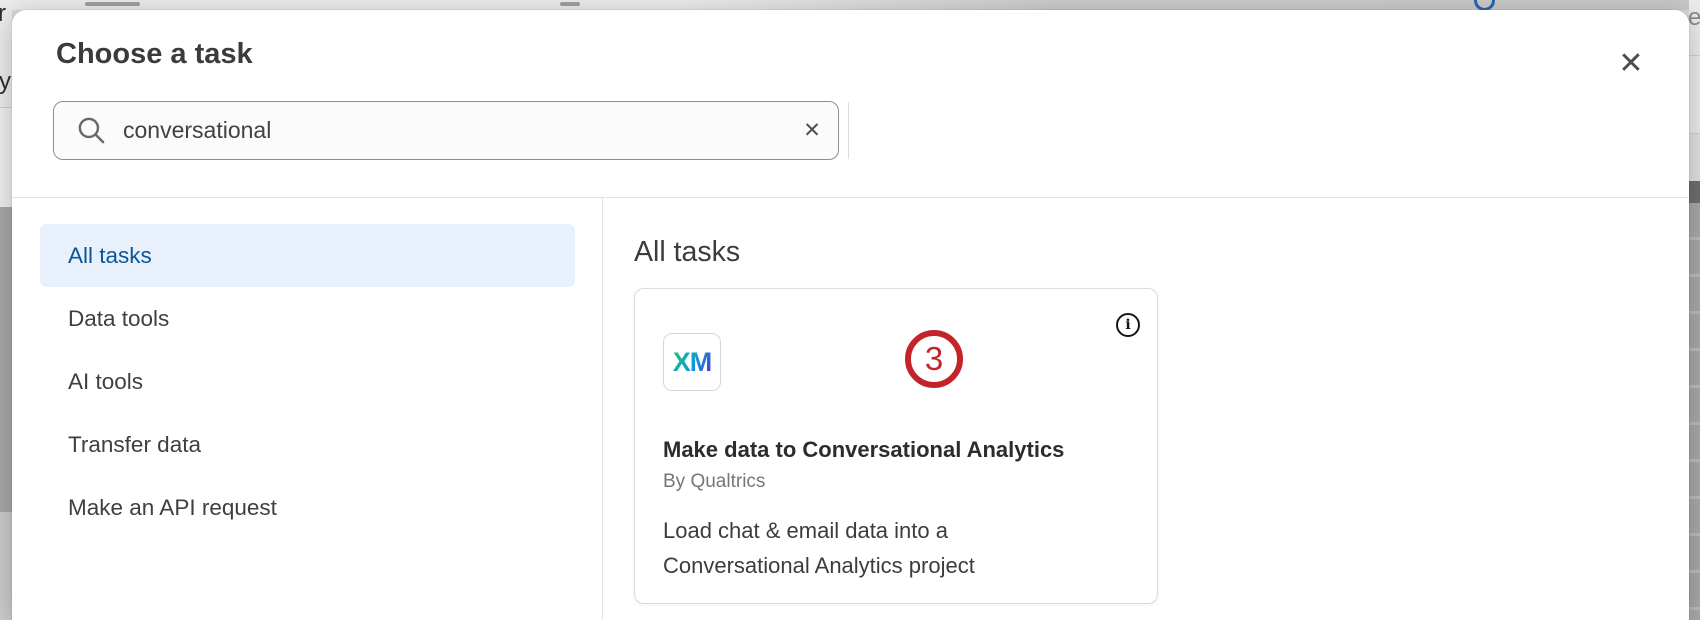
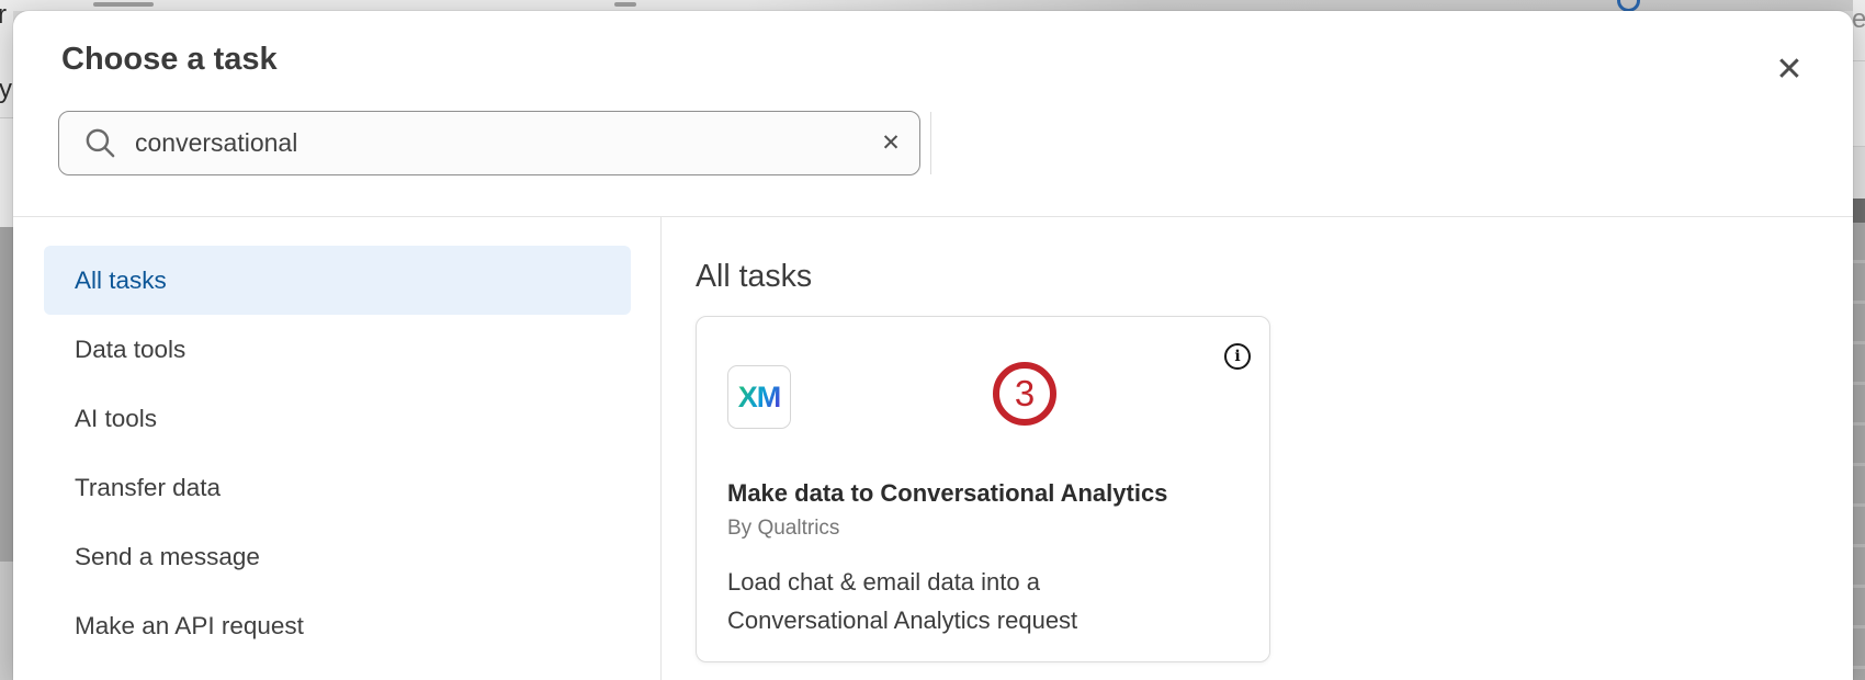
  r
  y
  e
  Choose a task
  ✕
  conversational
  ✕
  All tasks
  Data tools
  AI tools
  Transfer data
+ Send a message
  Make an API request
  All tasks
  XM
  3
  i
  Make data to Conversational Analytics
  By Qualtrics
- Load chat & email data into a Conversational Analytics project
+ Load chat & email data into a Conversational Analytics request
